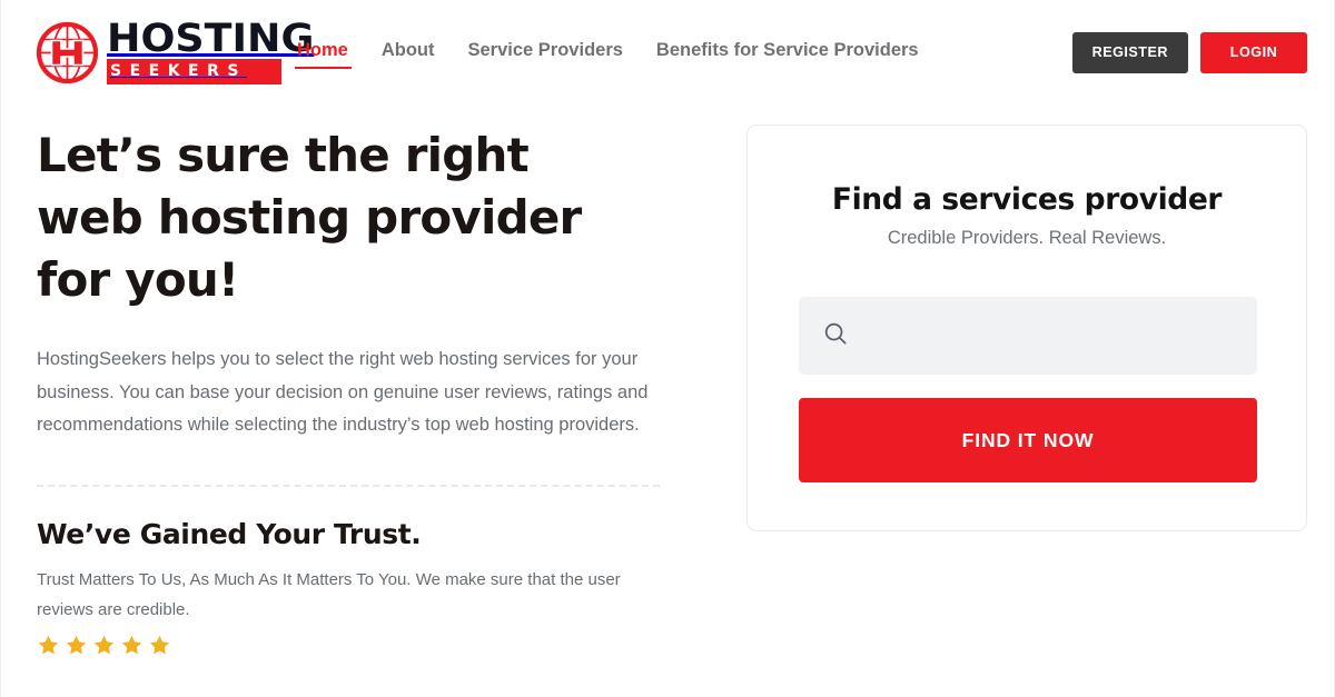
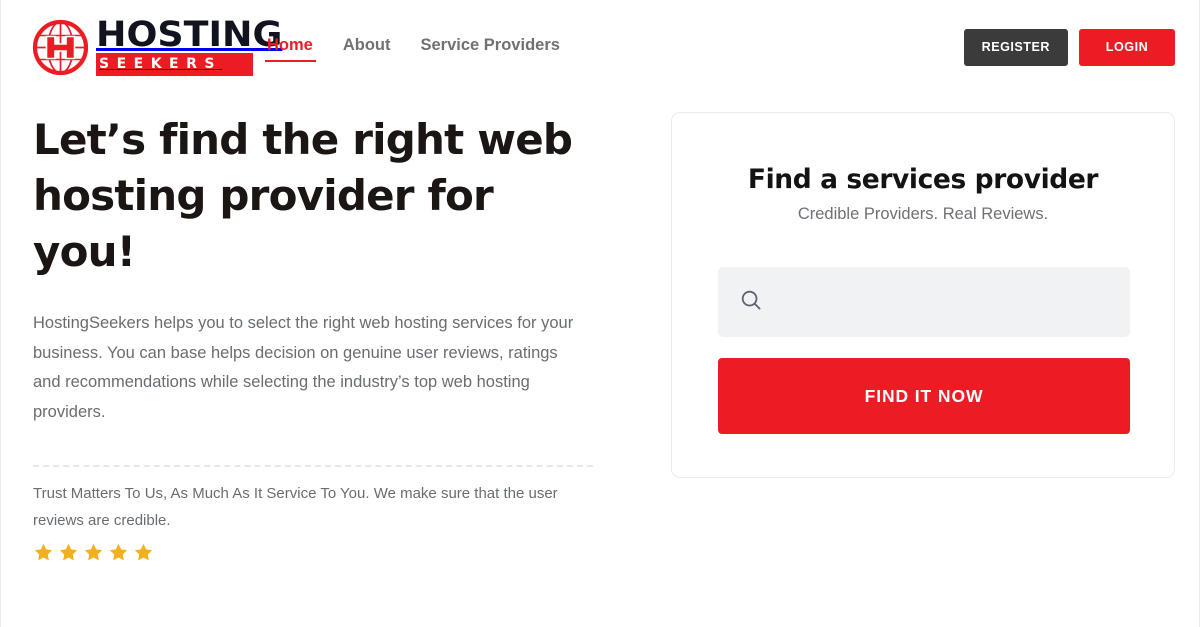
  HOSTING
  SEEKERS
  Home
  About
  Service Providers
- Benefits for Service Providers
  REGISTER
  LOGIN
- Let’s sure the right web hosting provider for you!
+ Let’s find the right web hosting provider for you!
- HostingSeekers helps you to select the right web hosting services for your business. You can base your decision on genuine user reviews, ratings and recommendations while selecting the industry’s top web hosting providers.
+ HostingSeekers helps you to select the right web hosting services for your business. You can base helps decision on genuine user reviews, ratings and recommendations while selecting the industry’s top web hosting providers.
- We’ve Gained Your Trust.
- Trust Matters To Us, As Much As It Matters To You. We make sure that the user reviews are credible.
+ Trust Matters To Us, As Much As It Service To You. We make sure that the user reviews are credible.
  Find a services provider
  Credible Providers. Real Reviews.
  FIND IT NOW
